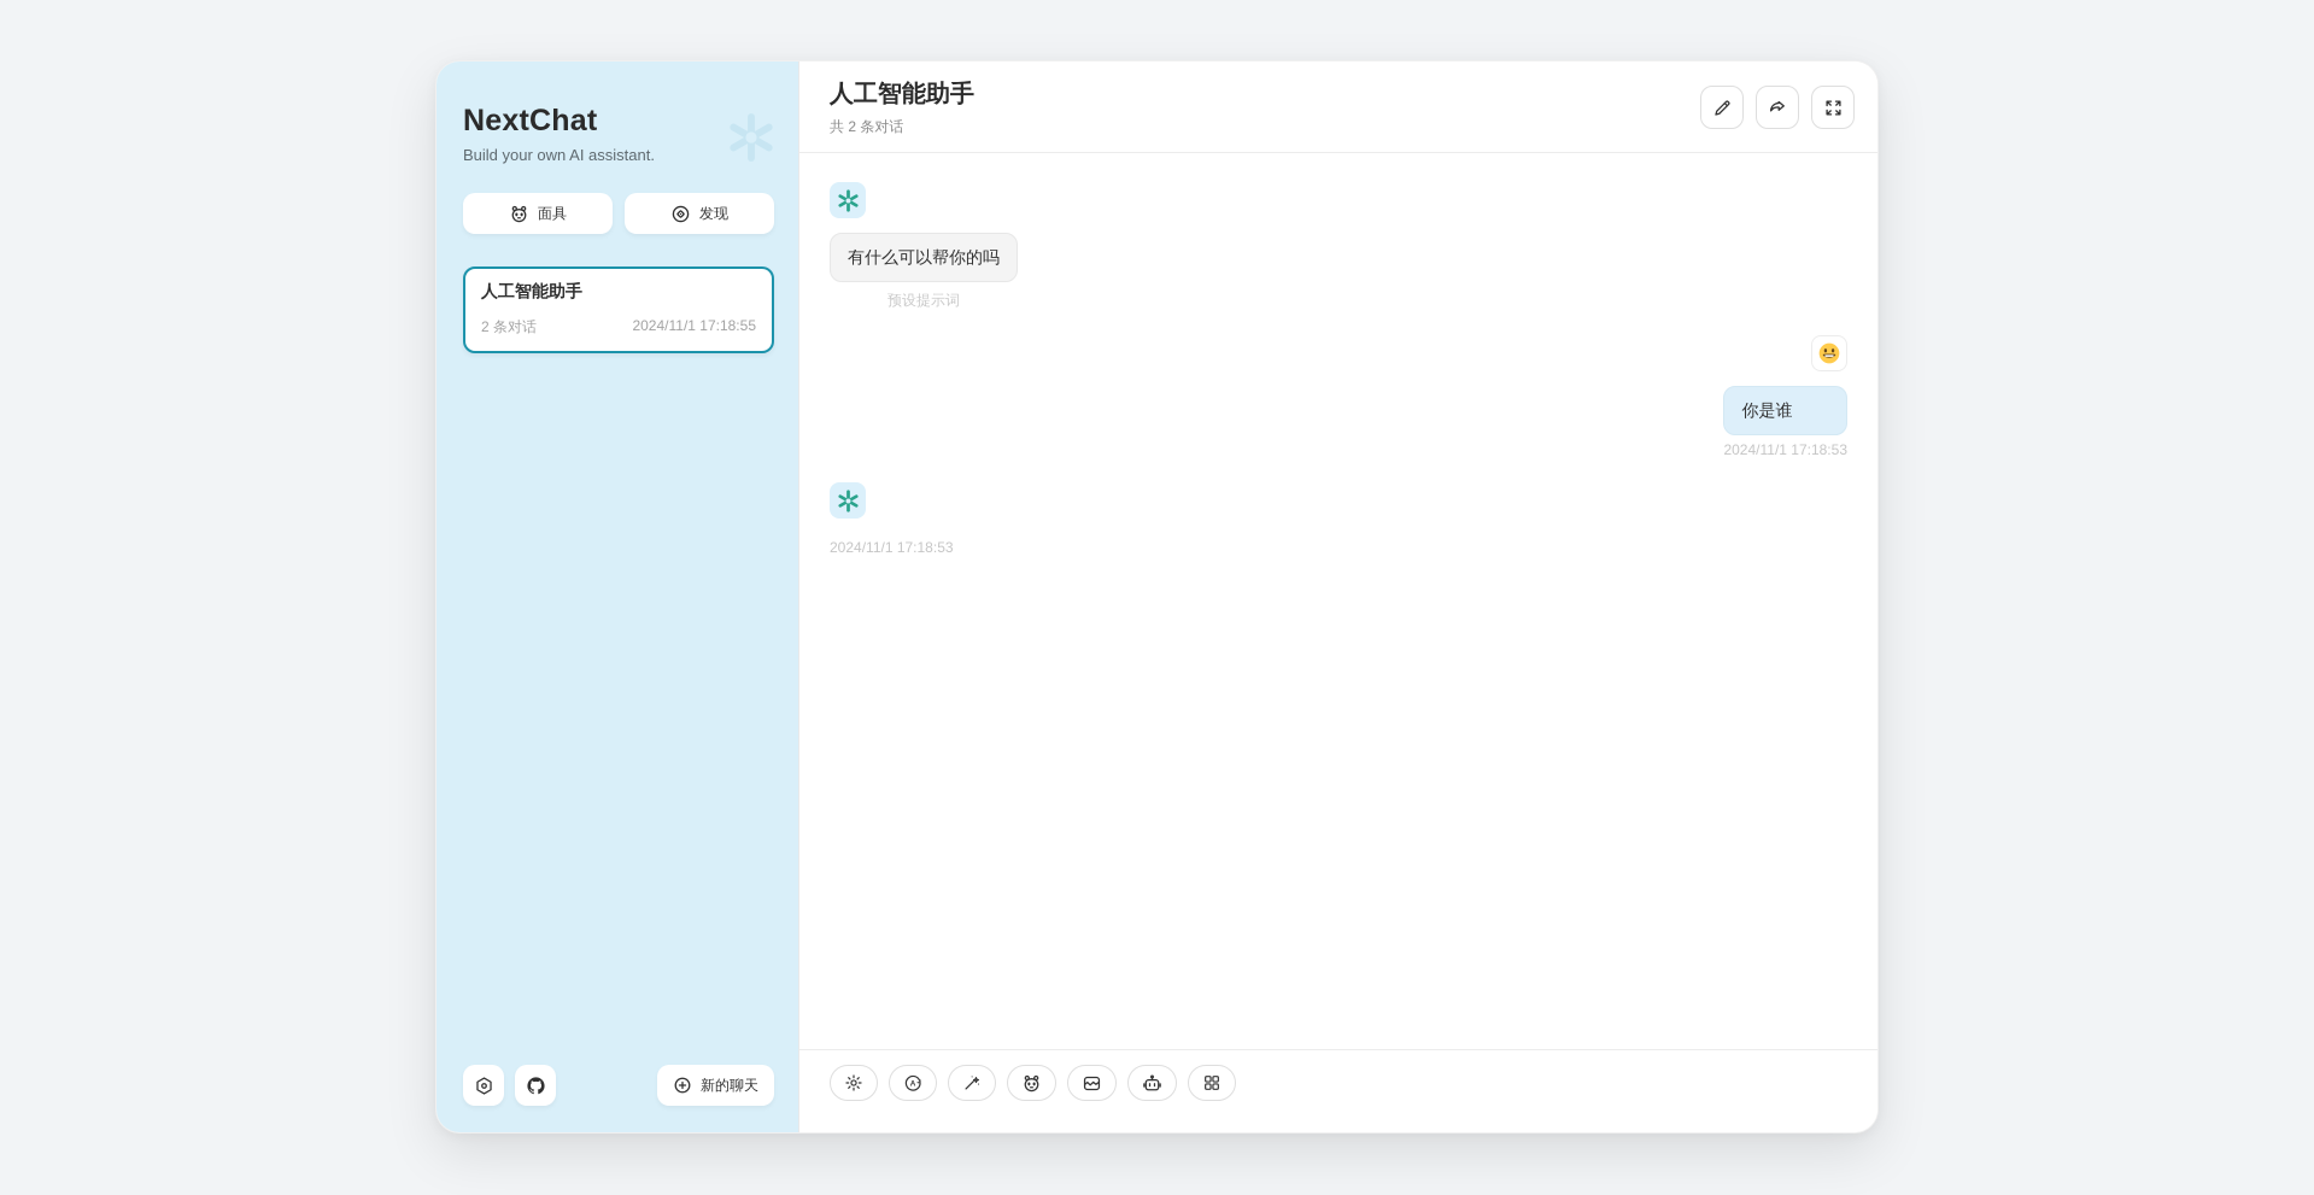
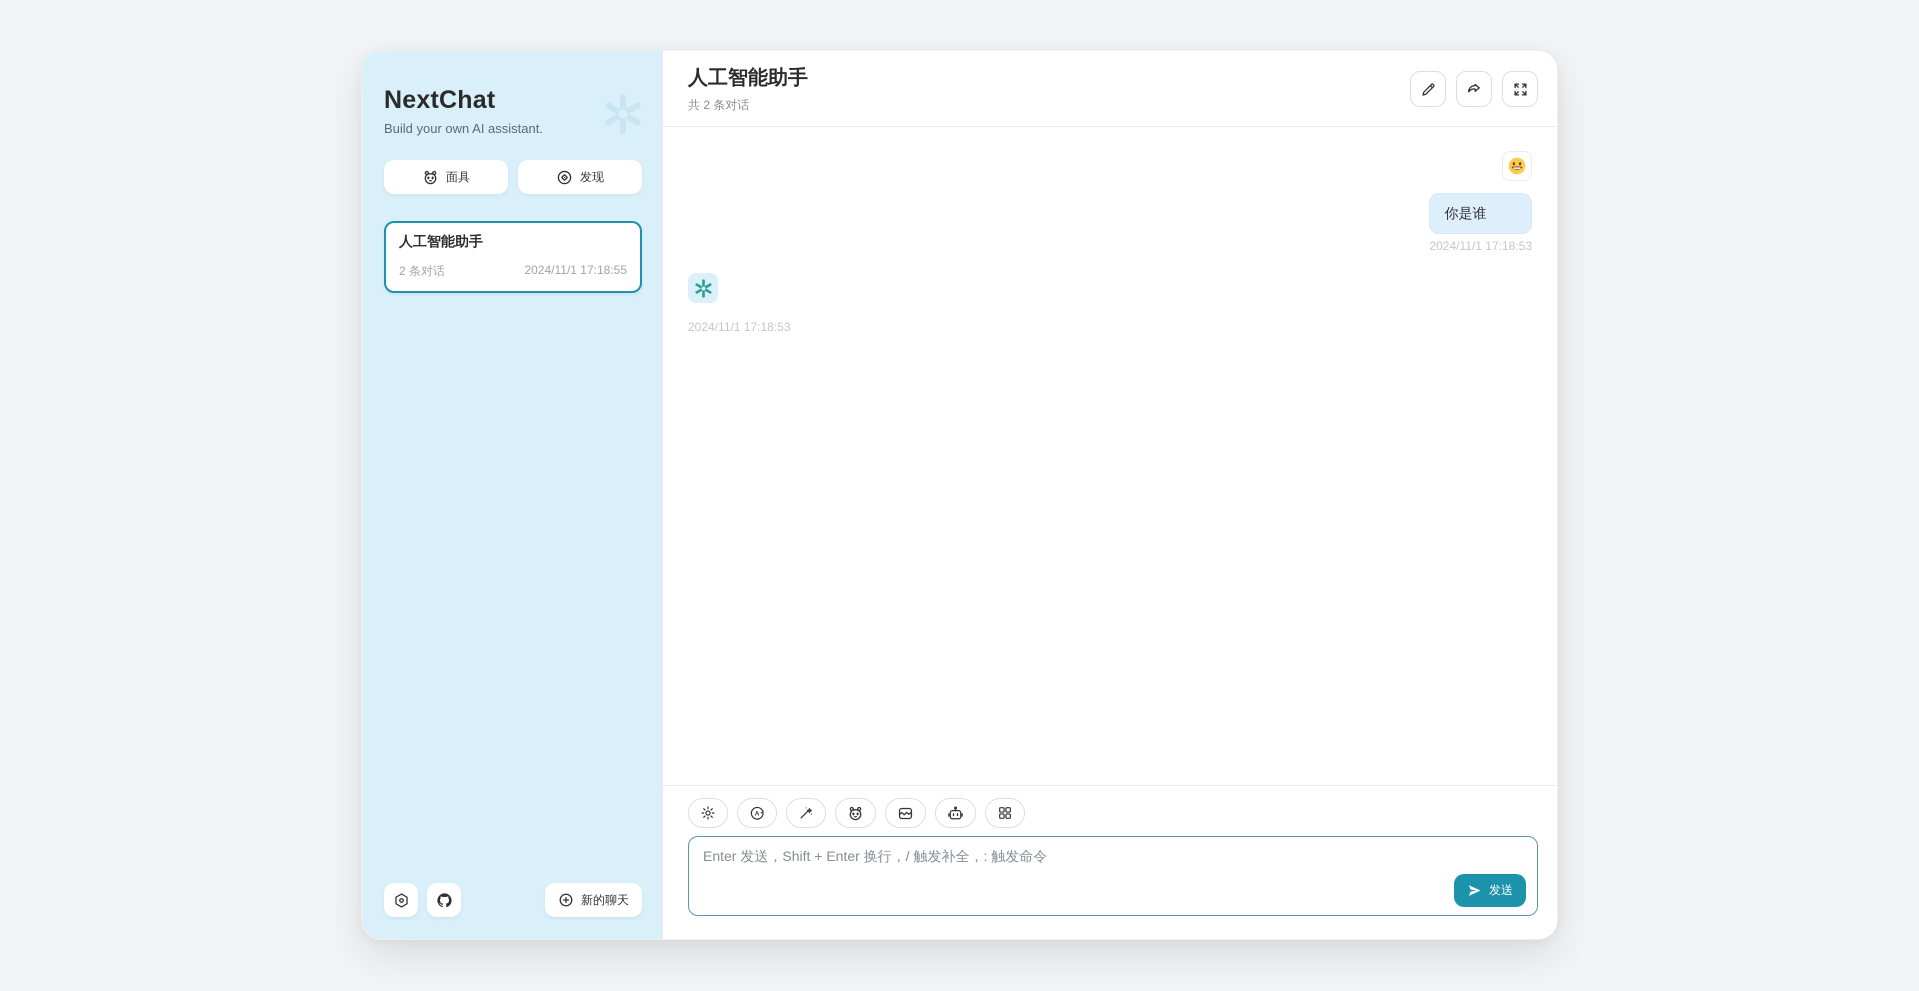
  NextChat
  Build your own AI assistant.
  面具
  发现
  人工智能助手
  2 条对话
  2024/11/1 17:18:55
  新的聊天
  人工智能助手
  共 2 条对话
- 有什么可以帮你的吗
- 预设提示词
  你是谁
  2024/11/1 17:18:53
  2024/11/1 17:18:53
+ Enter 发送，Shift + Enter 换行，/ 触发补全，: 触发命令
+ 发送
